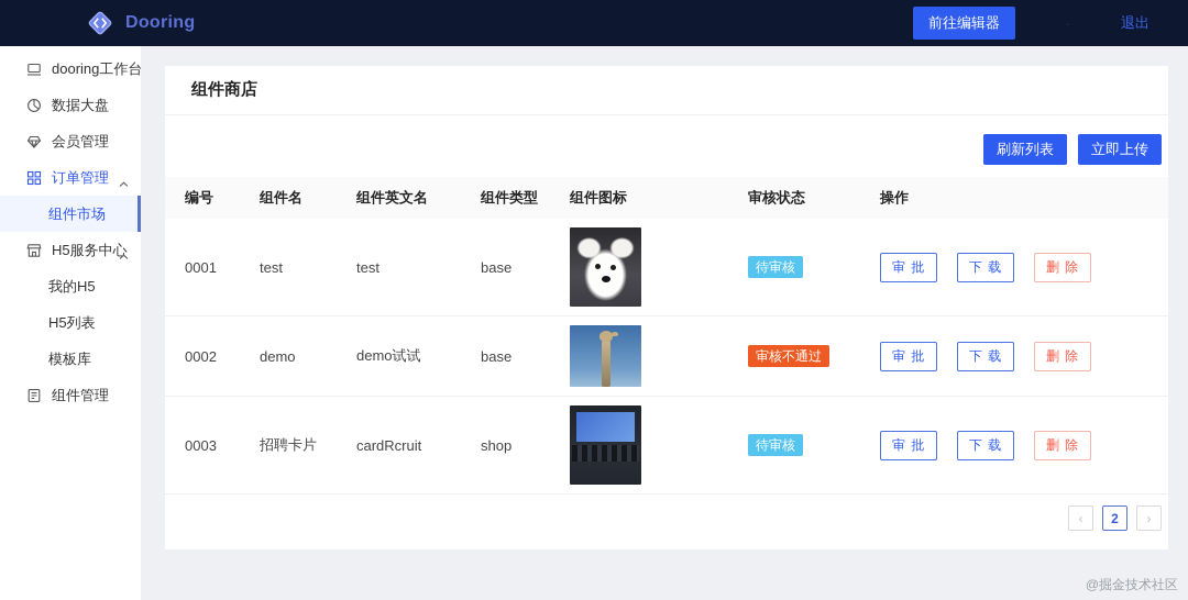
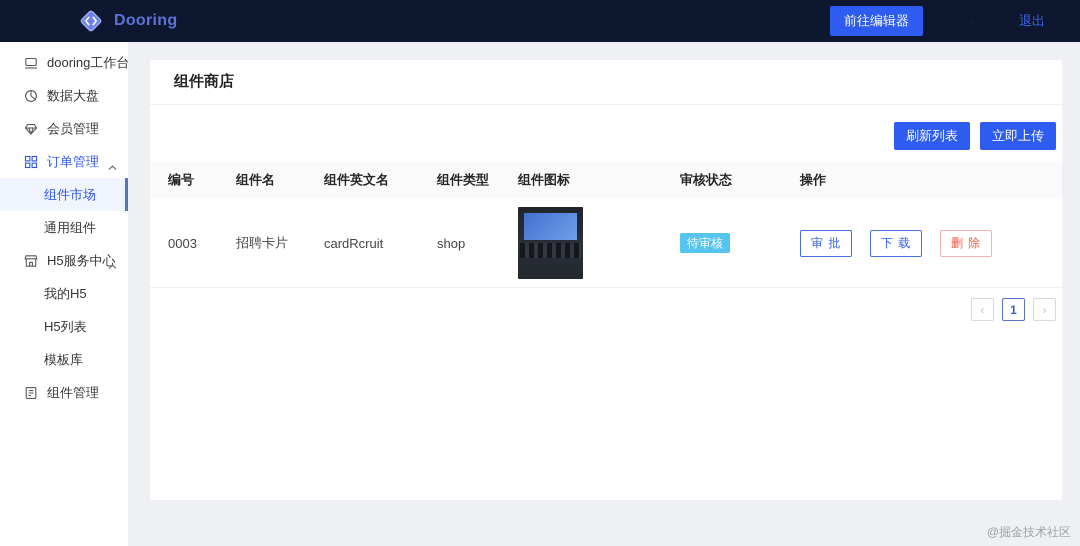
  Dooring
  前往编辑器
  退出
  dooring工作台
  数据大盘
  会员管理
  订单管理
  组件市场
+ 通用组件
  H5服务中心
  我的H5
  H5列表
  模板库
  组件管理
  组件商店
  刷新列表
  立即上传
  编号	组件名	组件英文名	组件类型	组件图标	审核状态	操作
- 0001	test	test	base		待审核	审 批 下 载 删 除
- 0002	demo	demo试试	base		审核不通过	审 批 下 载 删 除
  0003	招聘卡片	cardRcruit	shop		待审核	审 批 下 载 删 除
  ‹
- 2
+ 1
  ›
  @掘金技术社区
